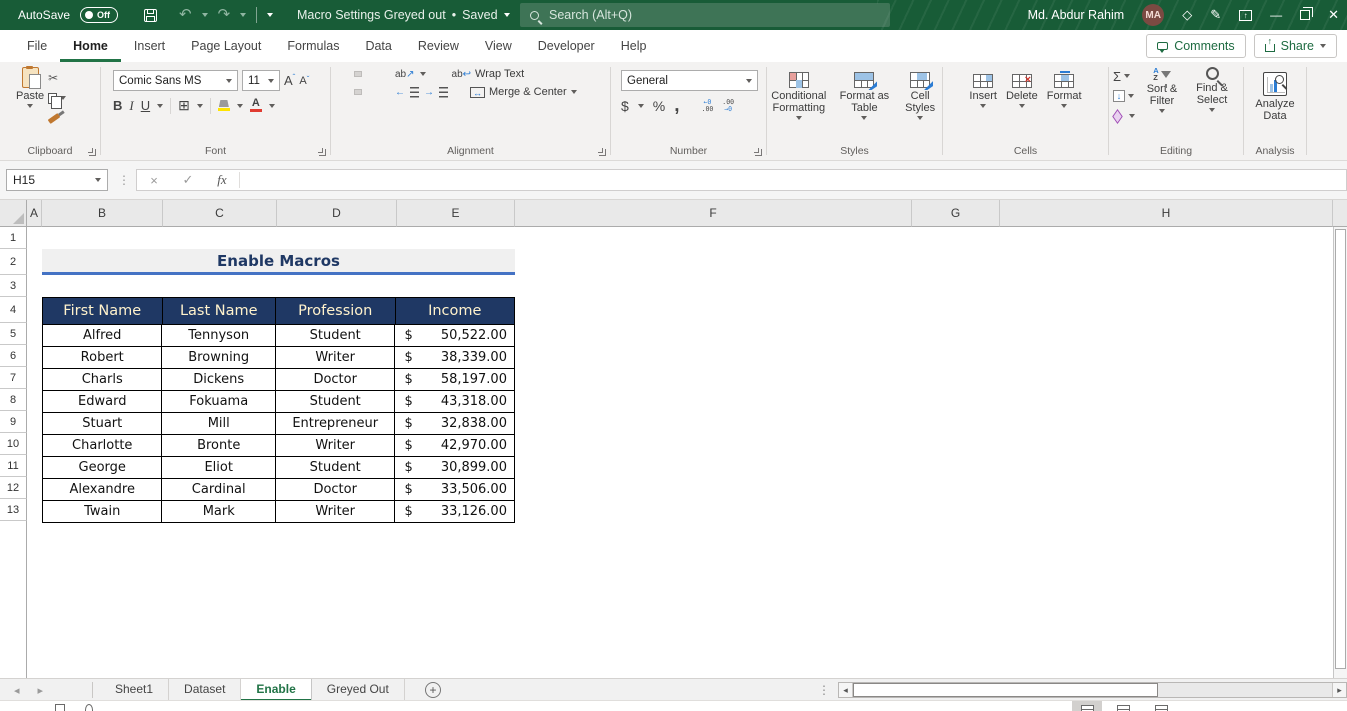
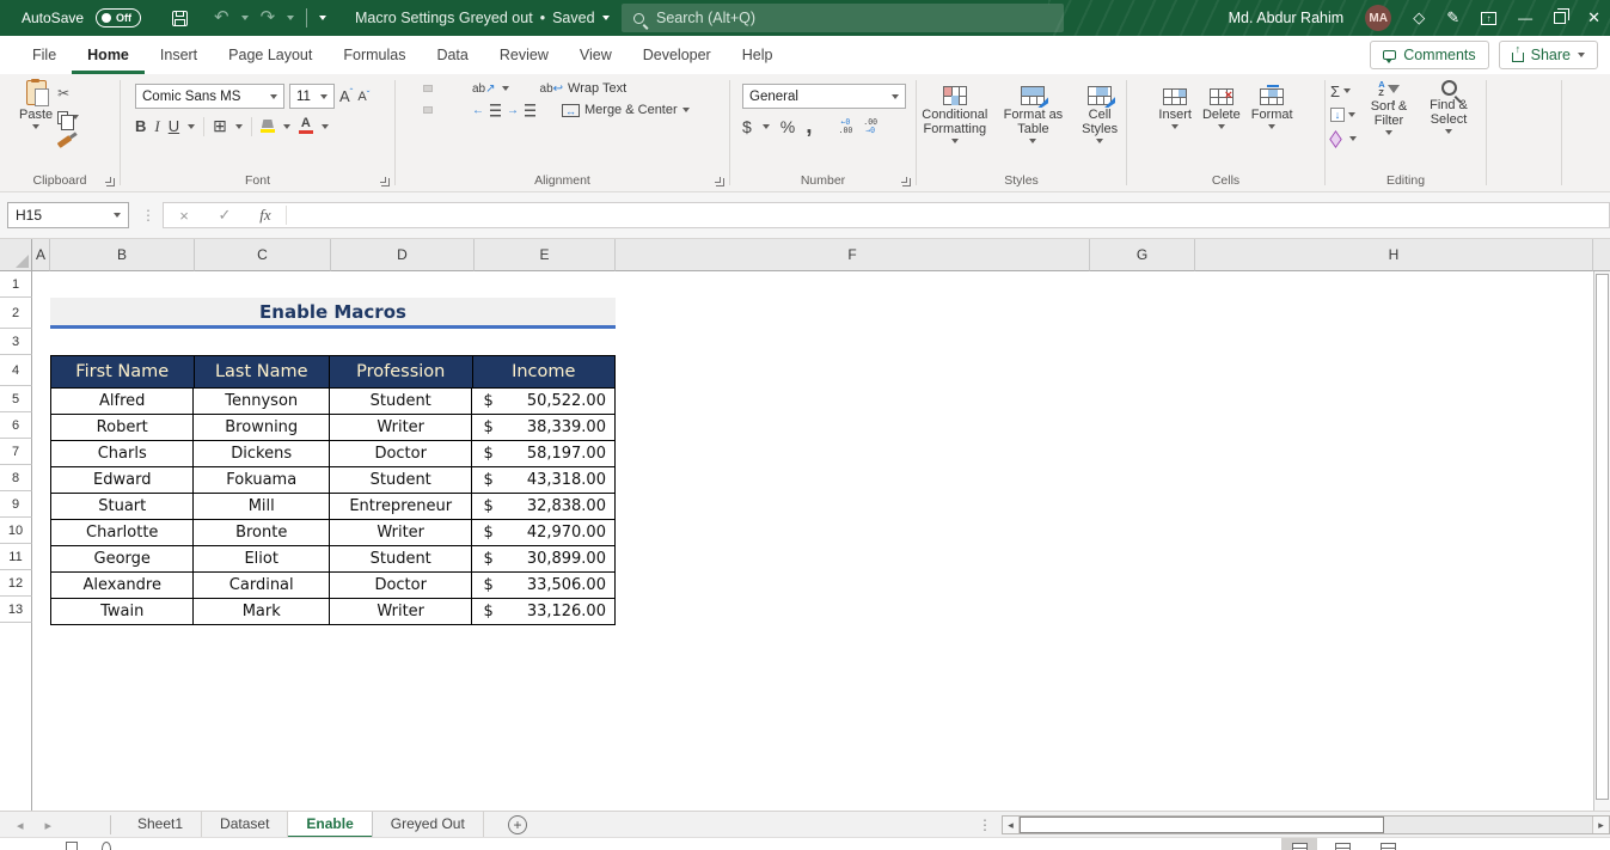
  AutoSave
  Off
  ↶
  ↷
  Macro Settings Greyed out
  •
  Saved
  Search (Alt+Q)
  Md. Abdur Rahim
  MA
  ◇
  ✎
  ↑
  —
  ✕
  File
  Home
  Insert
  Page Layout
  Formulas
  Data
  Review
  View
  Developer
  Help
  Comments
  Share
  Paste
  ✂
  Clipboard
  Comic Sans MS
  11
  Aˆ
  Aˇ
  B
  I
  U
  ⊞
  A
  Font
  ab↗
  ab↩
  Wrap Text
  ←
  →
  ↔
  Merge & Center
  Alignment
  General
  $
  %
  ,
  ←0
  .00
  .00
  →0
  Number
  Conditional Formatting
  Format as Table
  Cell Styles
  Styles
  Insert
  ×
  Delete
  Format
  Cells
  Σ
  ↓
  A
  Z
  Sort & Filter
  Find & Select
  Editing
- Analyze Data
- Analysis
  H15
  ⋮
  ×
  ✓
  fx
  A
  B
  C
  D
  E
  F
  G
  H
  1
  2
  3
  4
  5
  6
  7
  8
  9
  10
  11
  12
  13
  Enable Macros
  First Name
  Last Name
  Profession
  Income
  Alfred
  Tennyson
  Student
  $
  50,522.00
  Robert
  Browning
  Writer
  $
  38,339.00
  Charls
  Dickens
  Doctor
  $
  58,197.00
  Edward
  Fokuama
  Student
  $
  43,318.00
  Stuart
  Mill
  Entrepreneur
  $
  32,838.00
  Charlotte
  Bronte
  Writer
  $
  42,970.00
  George
  Eliot
  Student
  $
  30,899.00
  Alexandre
  Cardinal
  Doctor
  $
  33,506.00
  Twain
  Mark
  Writer
  $
  33,126.00
  ◂
  ▸
  Sheet1
  Dataset
  Enable
  Greyed Out
  +
  ⋮
  ◂
  ▸
